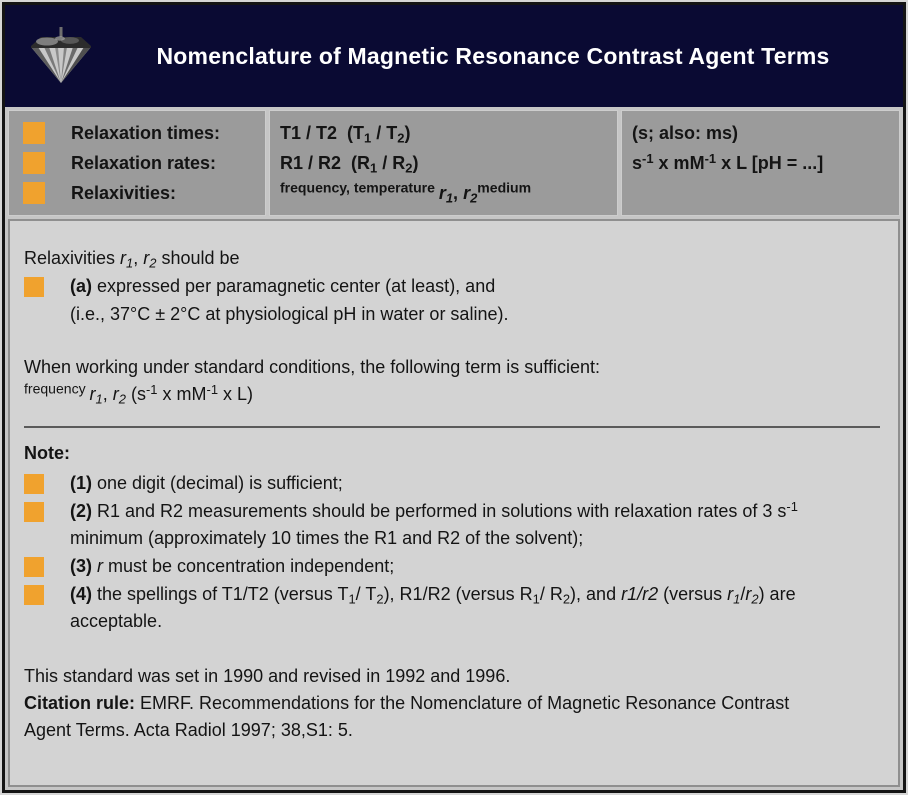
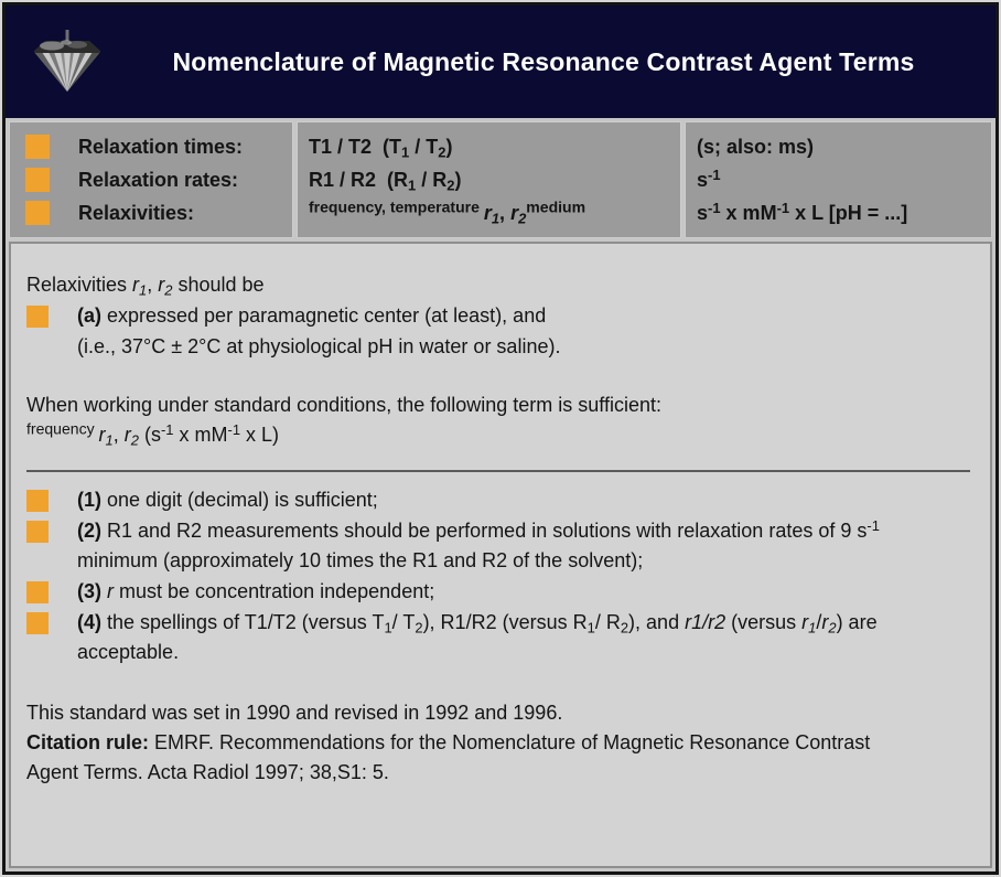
  Nomenclature of Magnetic Resonance Contrast Agent Terms
  Relaxation times:
  Relaxation rates:
  Relaxivities:
  T1 / T2 (T1 / T2)
  R1 / R2 (R1 / R2)
  frequency, temperature r1, r2medium
  (s; also: ms)
+ s-1
  s-1 x mM-1 x L [pH = ...]
  Relaxivities r1, r2 should be
  (a) expressed per paramagnetic center (at least), and
  (i.e., 37°C ± 2°C at physiological pH in water or saline).
  When working under standard conditions, the following term is sufficient:
  frequency r1, r2 (s-1 x mM-1 x L)
- Note:
  (1) one digit (decimal) is sufficient;
- (2) R1 and R2 measurements should be performed in solutions with relaxation rates of 3 s-1 minimum (approximately 10 times the R1 and R2 of the solvent);
+ (2) R1 and R2 measurements should be performed in solutions with relaxation rates of 9 s-1 minimum (approximately 10 times the R1 and R2 of the solvent);
  (3) r must be concentration independent;
  (4) the spellings of T1/T2 (versus T1/ T2), R1/R2 (versus R1/ R2), and r1/r2 (versus r1/r2) are acceptable.
  This standard was set in 1990 and revised in 1992 and 1996.
  Citation rule: EMRF. Recommendations for the Nomenclature of Magnetic Resonance Contrast Agent Terms. Acta Radiol 1997; 38,S1: 5.
